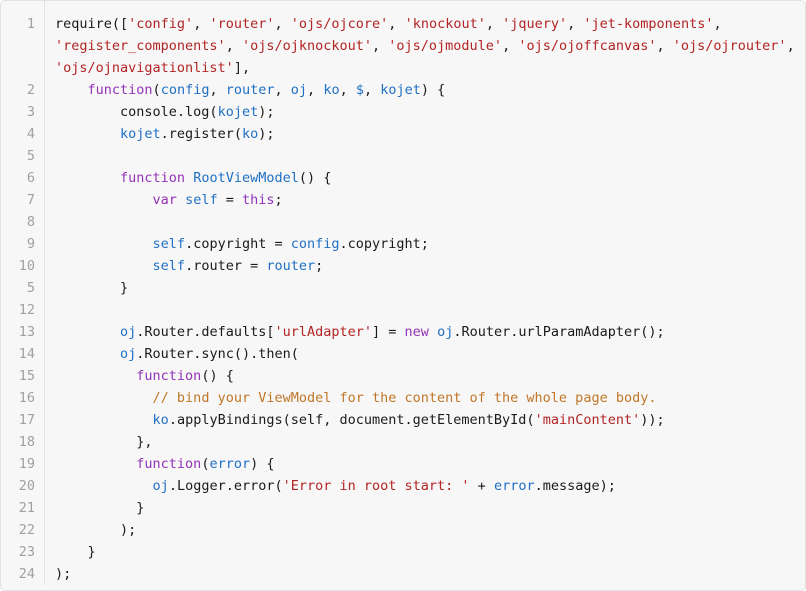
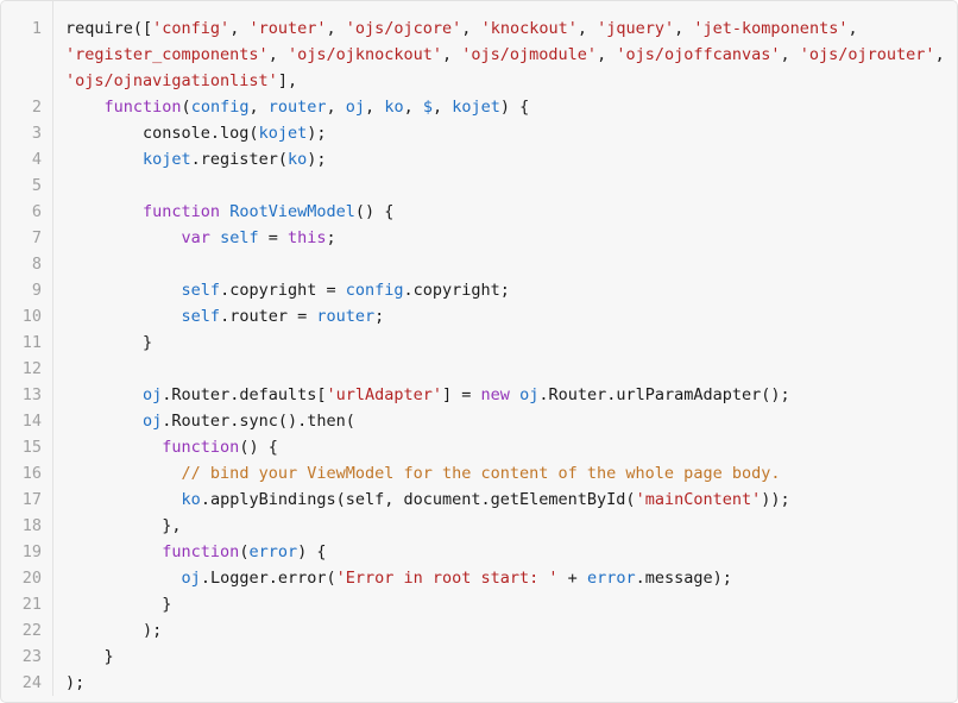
- 12345678910512131415161718192021222324	require(['config', 'router', 'ojs/ojcore', 'knockout', 'jquery', 'jet-komponents', 'register_components', 'ojs/ojknockout', 'ojs/ojmodule', 'ojs/ojoffcanvas', 'ojs/ojrouter', 'ojs/ojnavigationlist'], function(config, router, oj, ko, $, kojet) { console.log(kojet); kojet.register(ko); function RootViewModel() { var self = this; self.copyright = config.copyright; self.router = router; } oj.Router.defaults['urlAdapter'] = new oj.Router.urlParamAdapter(); oj.Router.sync().then( function() { // bind your ViewModel for the content of the whole page body. ko.applyBindings(self, document.getElementById('mainContent')); }, function(error) { oj.Logger.error('Error in root start: ' + error.message); } ); } );
+ 123456789101112131415161718192021222324	require(['config', 'router', 'ojs/ojcore', 'knockout', 'jquery', 'jet-komponents', 'register_components', 'ojs/ojknockout', 'ojs/ojmodule', 'ojs/ojoffcanvas', 'ojs/ojrouter', 'ojs/ojnavigationlist'], function(config, router, oj, ko, $, kojet) { console.log(kojet); kojet.register(ko); function RootViewModel() { var self = this; self.copyright = config.copyright; self.router = router; } oj.Router.defaults['urlAdapter'] = new oj.Router.urlParamAdapter(); oj.Router.sync().then( function() { // bind your ViewModel for the content of the whole page body. ko.applyBindings(self, document.getElementById('mainContent')); }, function(error) { oj.Logger.error('Error in root start: ' + error.message); } ); } );
